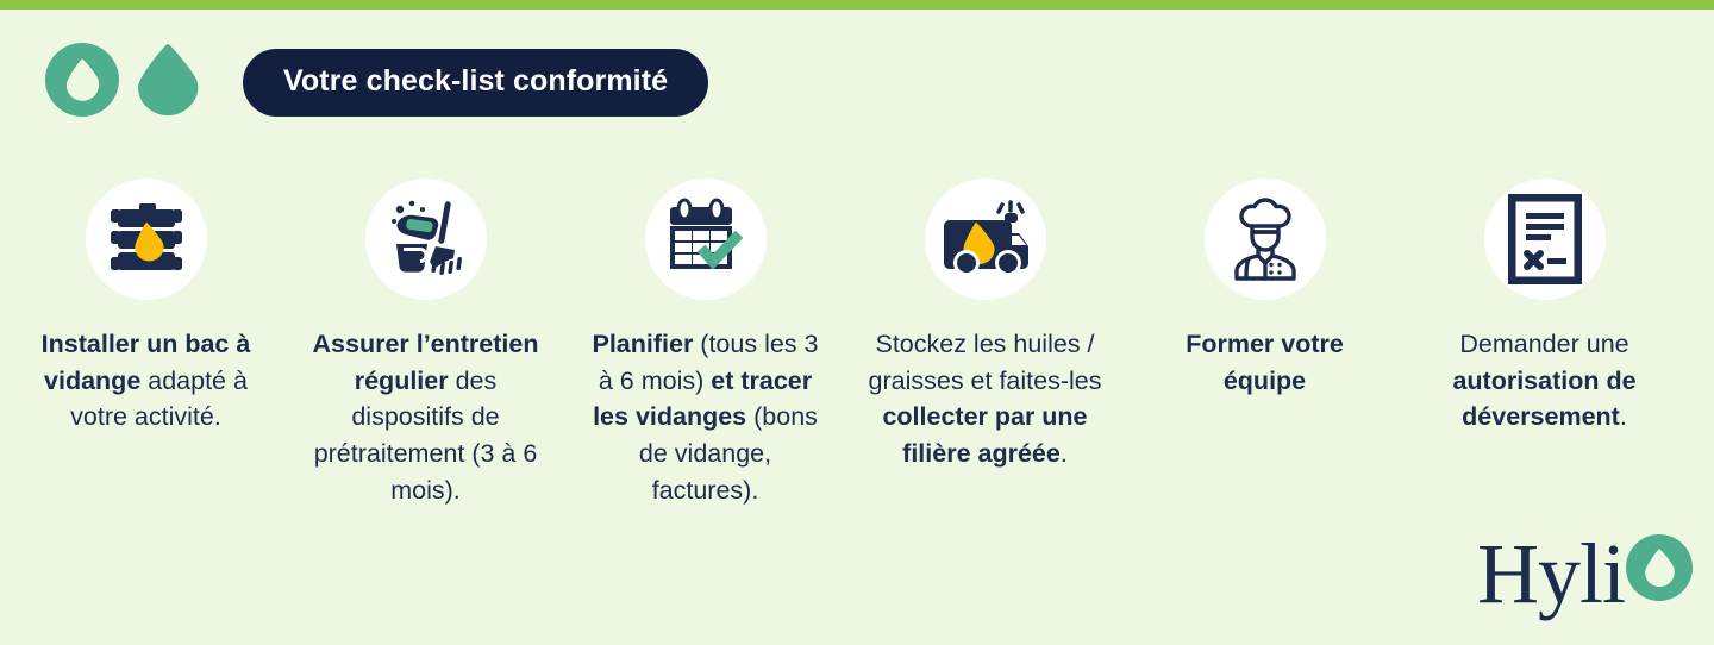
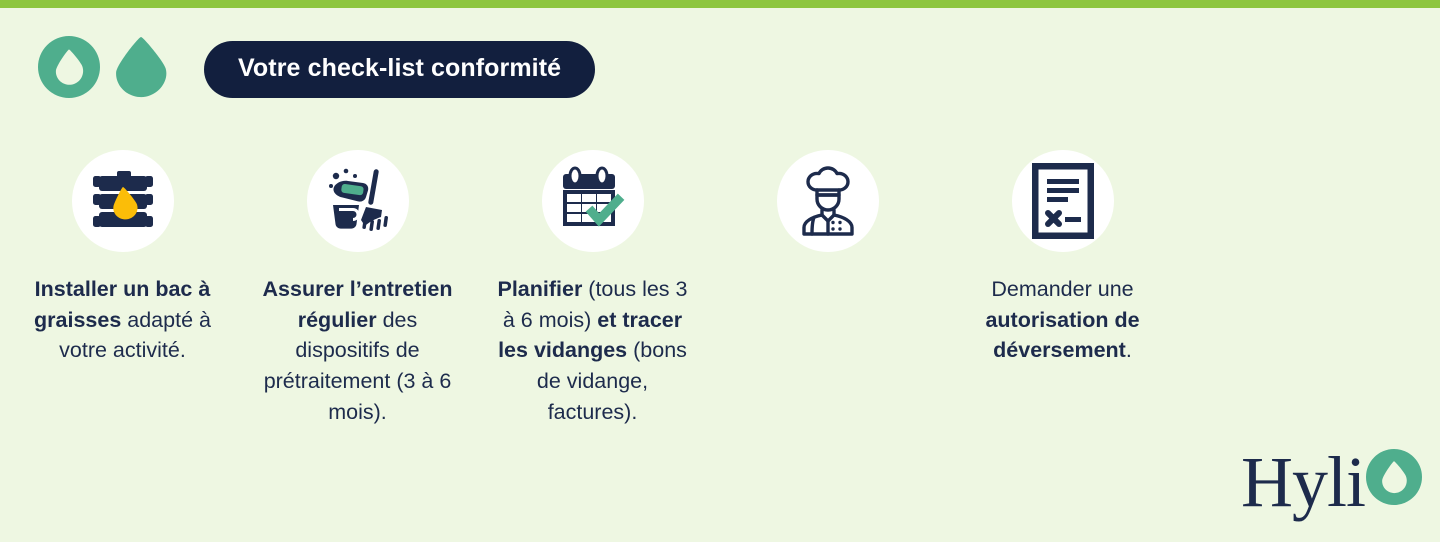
  Votre check-list conformité
- Installer un bac à vidange adapté à votre activité.
+ Installer un bac à graisses adapté à votre activité.
  Assurer l’entretien régulier des dispositifs de prétraitement (3 à 6 mois).
  Planifier (tous les 3 à 6 mois) et tracer les vidanges (bons de vidange, factures).
- Stockez les huiles / graisses et faites-les collecter par une filière agréée.
- Former votre équipe
  Demander une autorisation de déversement.
  Hyli
